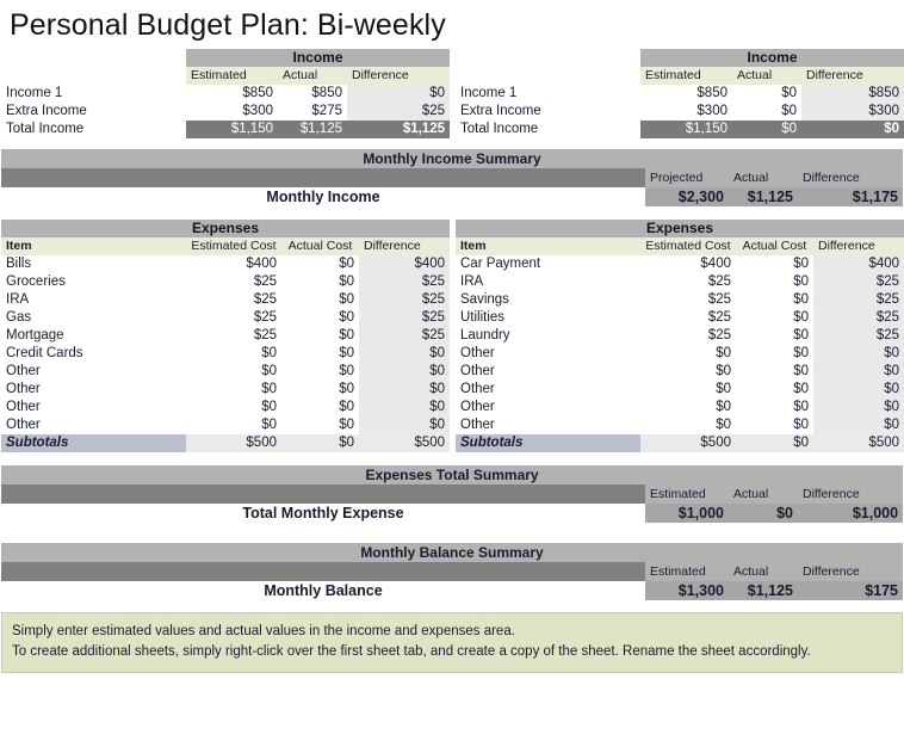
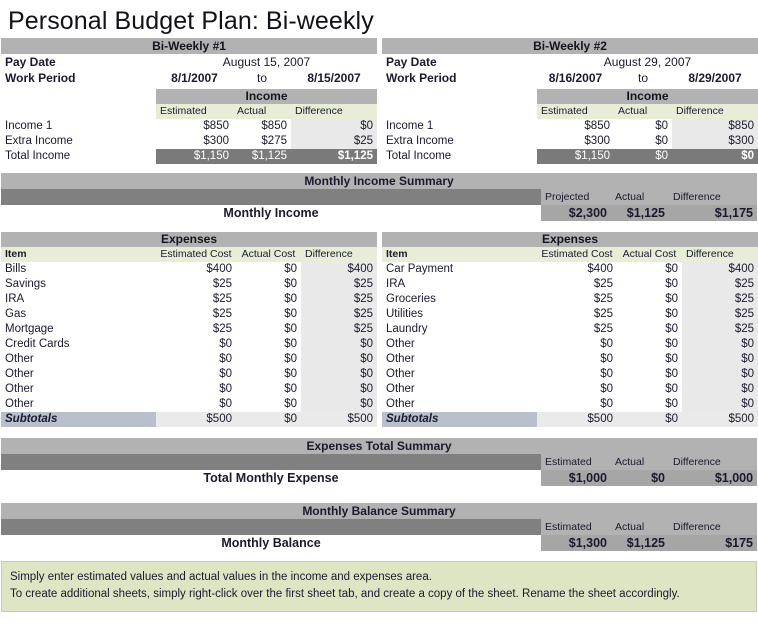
  Personal Budget Plan: Bi-weekly
+ Bi-Weekly #1
+ Pay Date	August 15, 2007
+ Work Period	8/1/2007	to	8/15/2007
+ Bi-Weekly #2
+ Pay Date	August 29, 2007
+ Work Period	8/16/2007	to	8/29/2007
  	Income
  	Estimated	Actual	Difference
  Income 1	$850	$850	$0
  Extra Income	$300	$275	$25
  Total Income	$1,150	$1,125	$1,125
  	Income
  	Estimated	Actual	Difference
  Income 1	$850	$0	$850
  Extra Income	$300	$0	$300
  Total Income	$1,150	$0	$0
  Monthly Income Summary
  	Projected	Actual	Difference
  Monthly Income	$2,300	$1,125	$1,175
  Expenses
  Item	Estimated Cost	Actual Cost	Difference
  Bills	$400	$0	$400
- Groceries	$25	$0	$25
+ Savings	$25	$0	$25
  IRA	$25	$0	$25
  Gas	$25	$0	$25
  Mortgage	$25	$0	$25
  Credit Cards	$0	$0	$0
  Other	$0	$0	$0
  Other	$0	$0	$0
  Other	$0	$0	$0
  Other	$0	$0	$0
  Subtotals	$500	$0	$500
  Expenses
  Item	Estimated Cost	Actual Cost	Difference
  Car Payment	$400	$0	$400
  IRA	$25	$0	$25
- Savings	$25	$0	$25
+ Groceries	$25	$0	$25
  Utilities	$25	$0	$25
  Laundry	$25	$0	$25
  Other	$0	$0	$0
  Other	$0	$0	$0
  Other	$0	$0	$0
  Other	$0	$0	$0
  Other	$0	$0	$0
  Subtotals	$500	$0	$500
  Expenses Total Summary
  	Estimated	Actual	Difference
  Total Monthly Expense	$1,000	$0	$1,000
  Monthly Balance Summary
  	Estimated	Actual	Difference
  Monthly Balance	$1,300	$1,125	$175
  Simply enter estimated values and actual values in the income and expenses area.
  To create additional sheets, simply right-click over the first sheet tab, and create a copy of the sheet. Rename the sheet accordingly.
